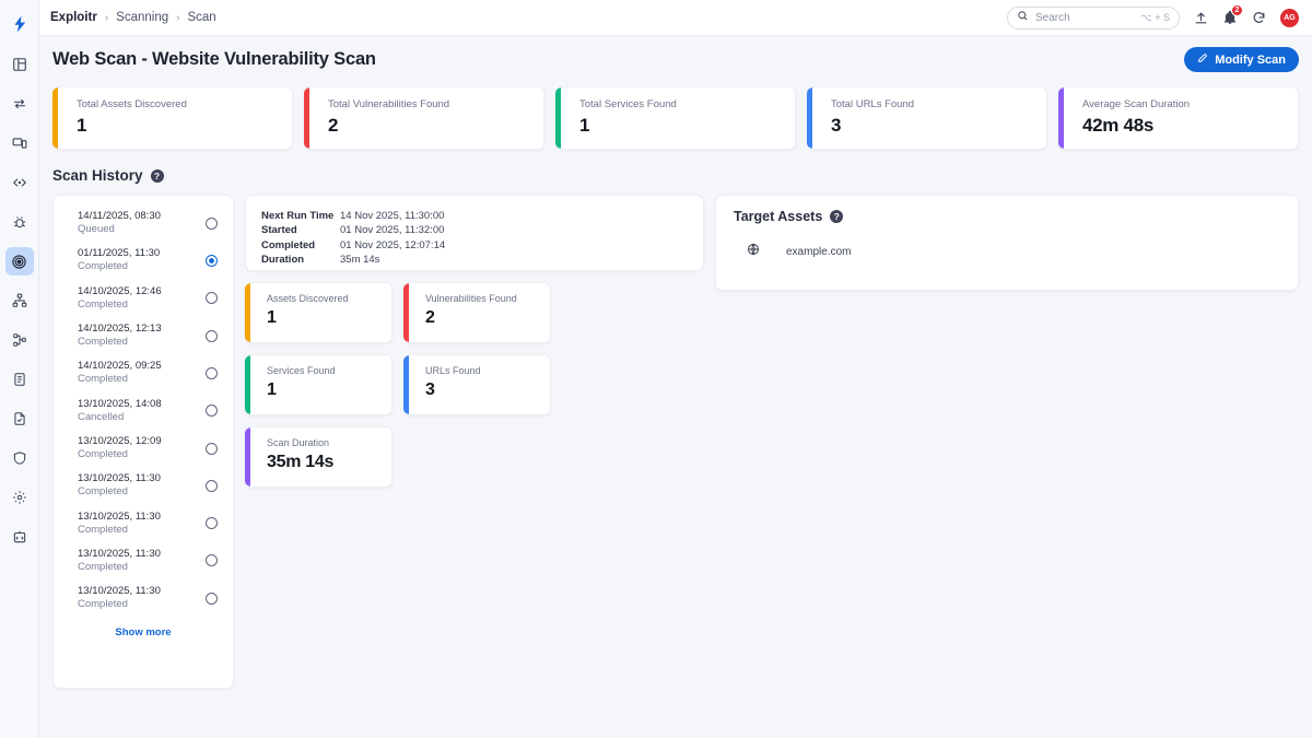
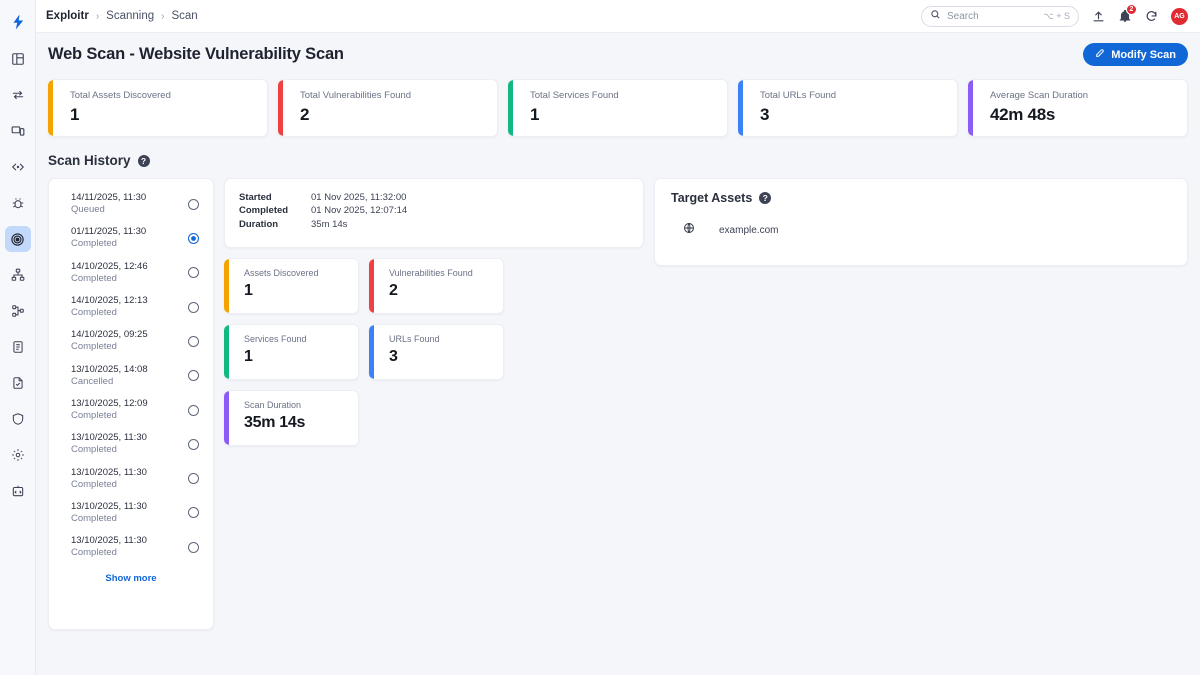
  Exploitr
  ›
  Scanning
  ›
  Scan
  Search
  ⌥ + S
  Web Scan - Website Vulnerability Scan
  Modify Scan
  Total Assets Discovered
  1
  Total Vulnerabilities Found
  2
  Total Services Found
  1
  Total URLs Found
  3
  Average Scan Duration
  42m 48s
  Scan History
  ?
- 14/11/2025, 08:30
+ 14/11/2025, 11:30
  Queued
  01/11/2025, 11:30
  Completed
  14/10/2025, 12:46
  Completed
  14/10/2025, 12:13
  Completed
  14/10/2025, 09:25
  Completed
  13/10/2025, 14:08
  Cancelled
  13/10/2025, 12:09
  Completed
  13/10/2025, 11:30
  Completed
  13/10/2025, 11:30
  Completed
  13/10/2025, 11:30
  Completed
  13/10/2025, 11:30
  Completed
  Show more
- Next Run Time
- 14 Nov 2025, 11:30:00
  Started
  01 Nov 2025, 11:32:00
  Completed
  01 Nov 2025, 12:07:14
  Duration
  35m 14s
  Assets Discovered
  1
  Vulnerabilities Found
  2
  Services Found
  1
  URLs Found
  3
  Scan Duration
  35m 14s
  Target Assets
  ?
  example.com
